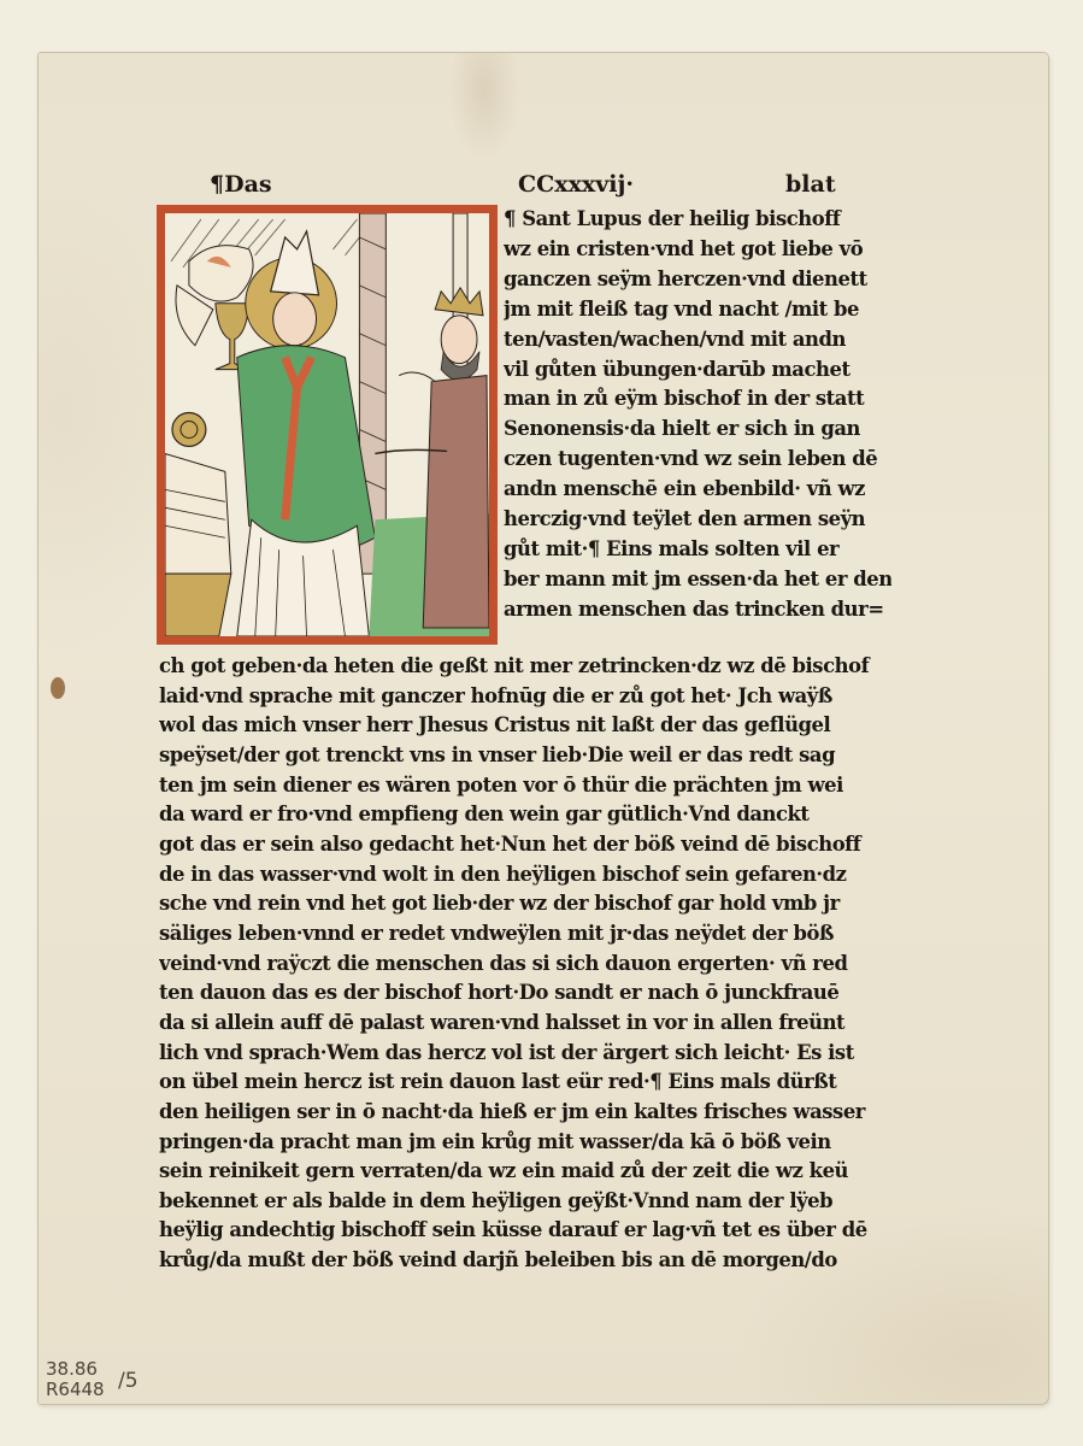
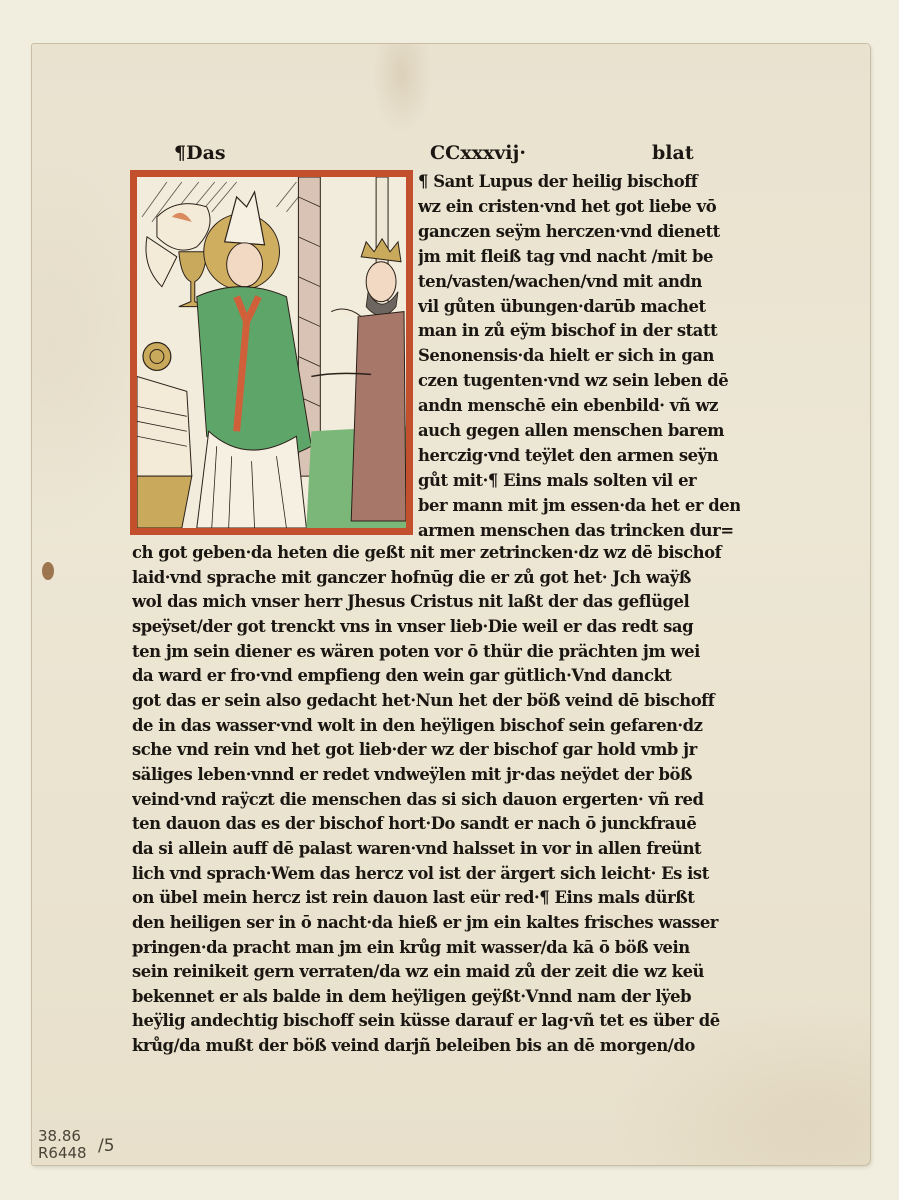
  ¶Das
  CCxxxvij·
  blat
  ¶ Sant Lupus der heilig bischoff
  wz ein cristen·vnd het got liebe vō
  ganczen seÿm herczen·vnd dienett
  jm mit fleiß tag vnd nacht /mit be
  ten/vasten/wachen/vnd mit andn
  vil gůten übungen·darūb machet
  man in zů eÿm bischof in der statt
  Senonensis·da hielt er sich in gan
  czen tugenten·vnd wz sein leben dē
  andn menschē ein ebenbild· vñ wz
+ auch gegen allen menschen barem
  herczig·vnd teÿlet den armen seÿn
  gůt mit·¶ Eins mals solten vil er
  ber mann mit jm essen·da het er den
  armen menschen das trincken dur=
  ch got geben·da heten die geßt nit mer zetrincken·dz wz dē bischof
  laid·vnd sprache mit ganczer hofnūg die er zů got het· Jch waÿß
  wol das mich vnser herr Jhesus Cristus nit laßt der das geflügel
  speÿset/der got trenckt vns in vnser lieb·Die weil er das redt sag
  ten jm sein diener es wären poten vor ō thür die prächten jm wei
  da ward er fro·vnd empfieng den wein gar gütlich·Vnd danckt
  got das er sein also gedacht het·Nun het der böß veind dē bischoff
  de in das wasser·vnd wolt in den heÿligen bischof sein gefaren·dz
  sche vnd rein vnd het got lieb·der wz der bischof gar hold vmb jr
  säliges leben·vnnd er redet vndweÿlen mit jr·das neÿdet der böß
  veind·vnd raÿczt die menschen das si sich dauon ergerten· vñ red
  ten dauon das es der bischof hort·Do sandt er nach ō junckfrauē
  da si allein auff dē palast waren·vnd halsset in vor in allen freünt
  lich vnd sprach·Wem das hercz vol ist der ärgert sich leicht· Es ist
  on übel mein hercz ist rein dauon last eür red·¶ Eins mals dürßt
  den heiligen ser in ō nacht·da hieß er jm ein kaltes frisches wasser
  pringen·da pracht man jm ein krůg mit wasser/da kā ō böß vein
  sein reinikeit gern verraten/da wz ein maid zů der zeit die wz keü
  bekennet er als balde in dem heÿligen geÿßt·Vnnd nam der lÿeb
  heÿlig andechtig bischoff sein küsse darauf er lag·vñ tet es über dē
  krůg/da mußt der böß veind darjñ beleiben bis an dē morgen/do
  38.86
  R6448
  /5
